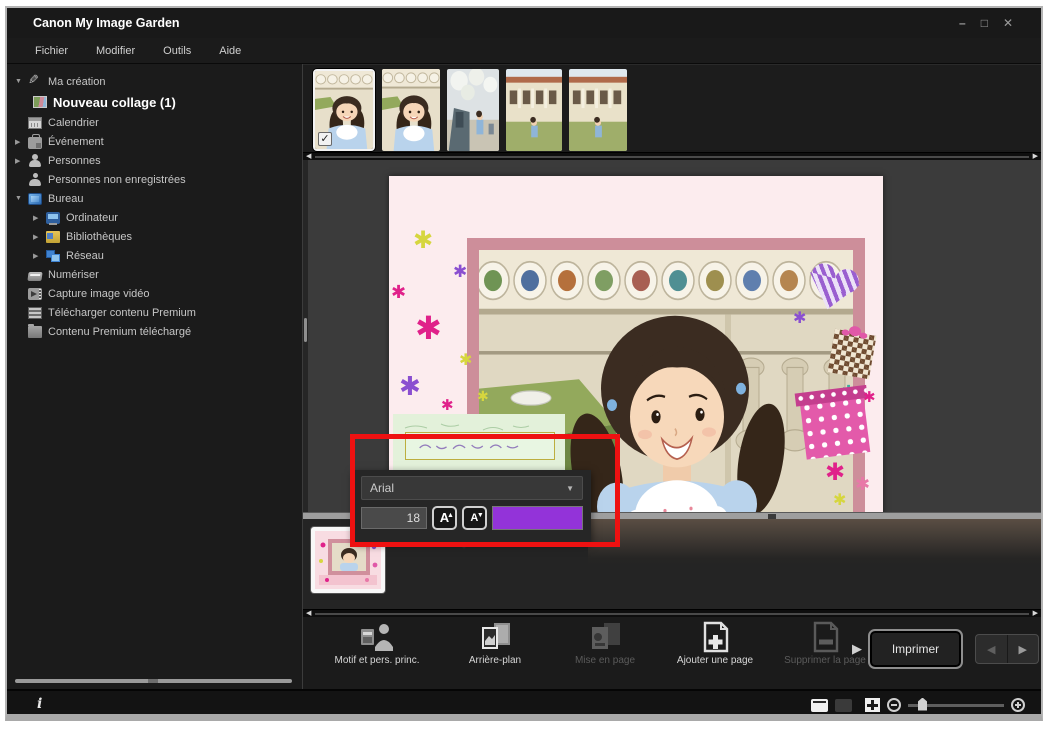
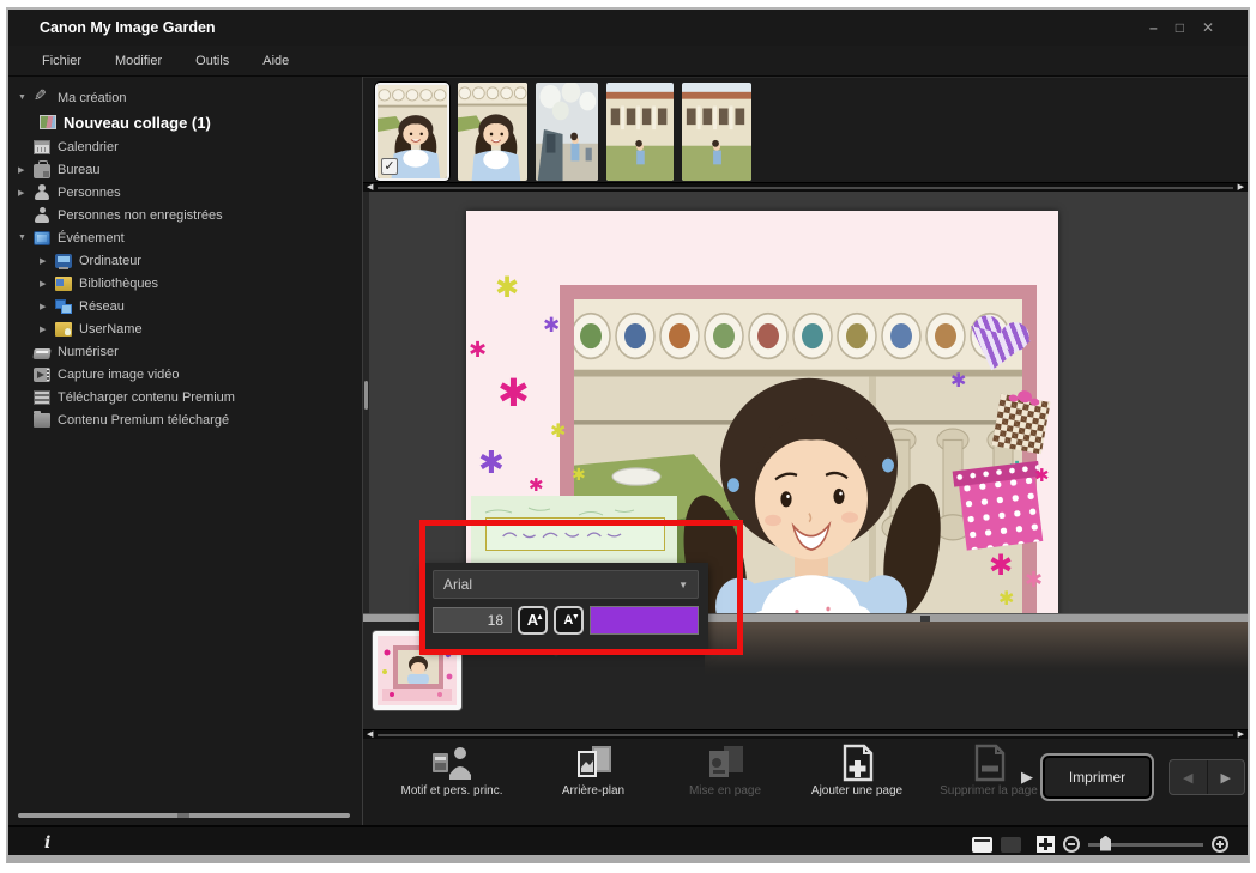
  Canon My Image Garden
  –
  □
  ✕
  Fichier
  Modifier
  Outils
  Aide
  Ma création
  Nouveau collage (1)
  Calendrier
- Événement
+ Bureau
  Personnes
  Personnes non enregistrées
- Bureau
+ Événement
  Ordinateur
  Bibliothèques
  Réseau
+ UserName
  Numériser
  Capture image vidéo
  Télécharger contenu Premium
  Contenu Premium téléchargé
  ✓
  ✱
  ✱
  ✱
  ✱
  ✱
  ✱
  ✱
  ✱
  ✱
  ✱
  ✱
  ✱
  ✱
  Motif et pers. princ.
  Arrière-plan
  Mise en page
  Ajouter une page
  Supprimer la page
  ▶
  Imprimer
  ◀
  ▶
  i
  Arial
  ▼
  18
  A
  A
